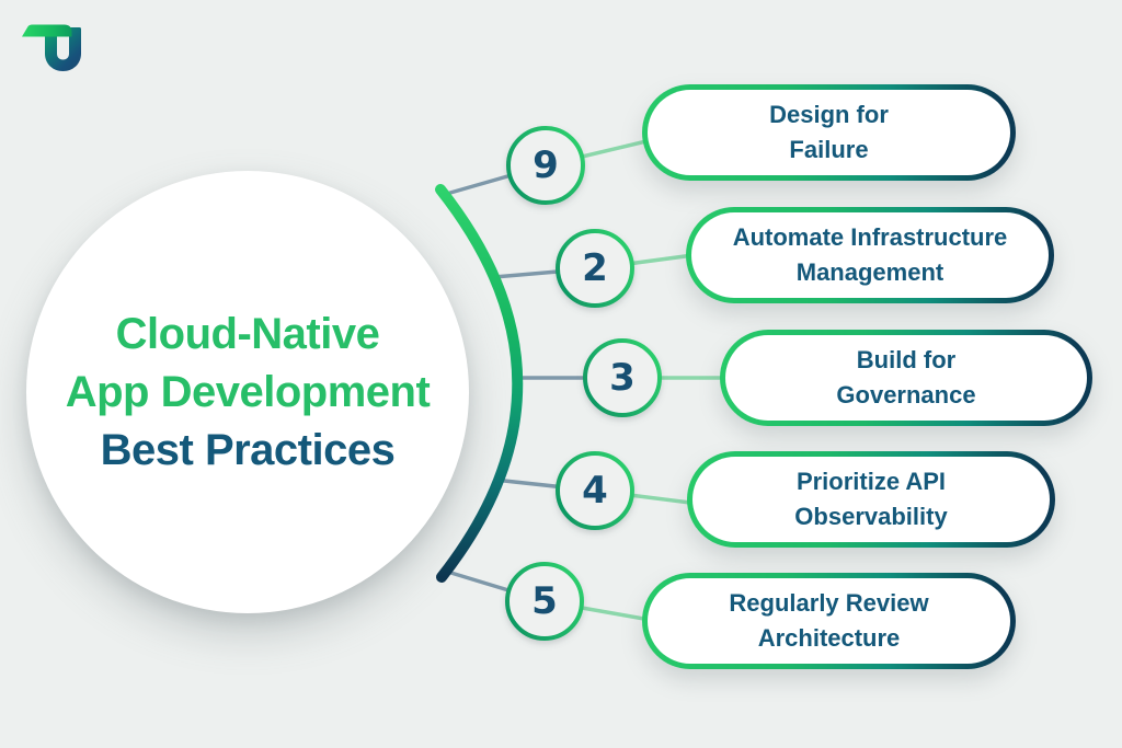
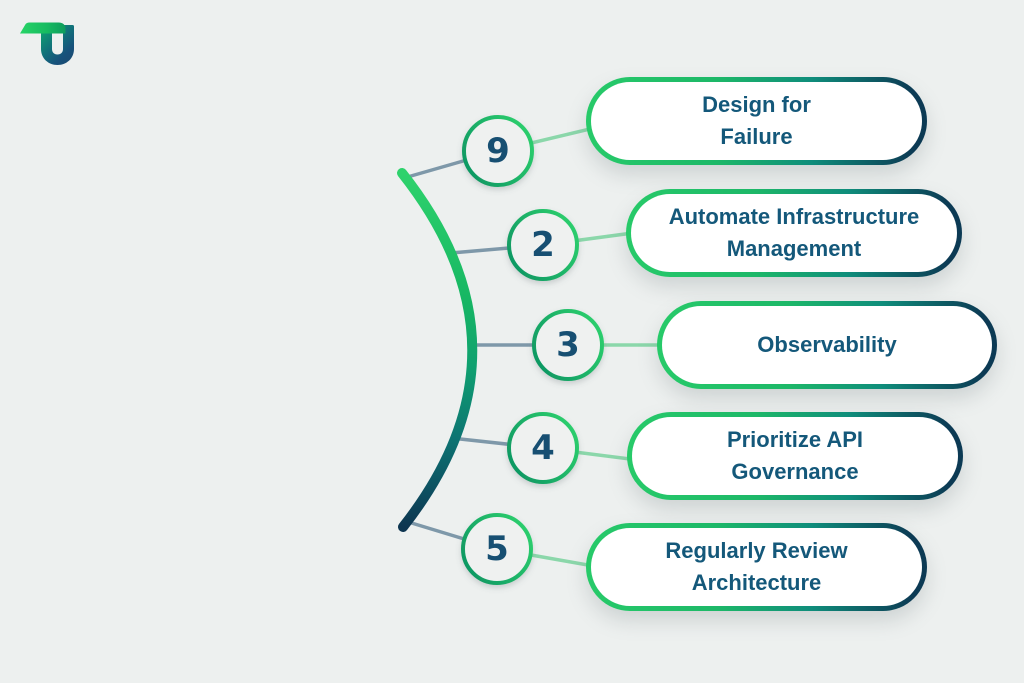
- Cloud-Native
- App Development
- Best Practices
  9
  2
  3
  4
  5
  Design for
  Failure
  Automate Infrastructure
  Management
- Build for
- Governance
+ Observability
  Prioritize API
- Observability
+ Governance
  Regularly Review
  Architecture
